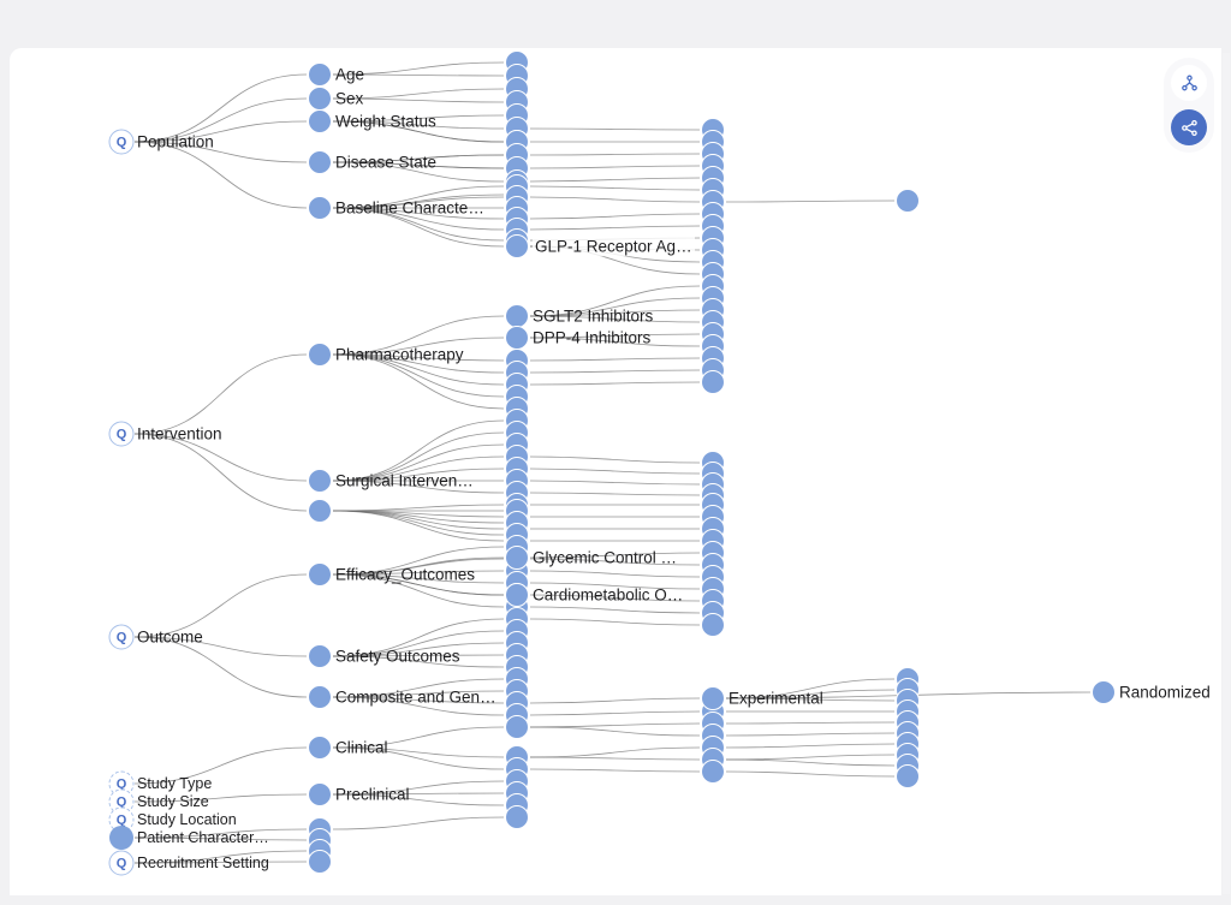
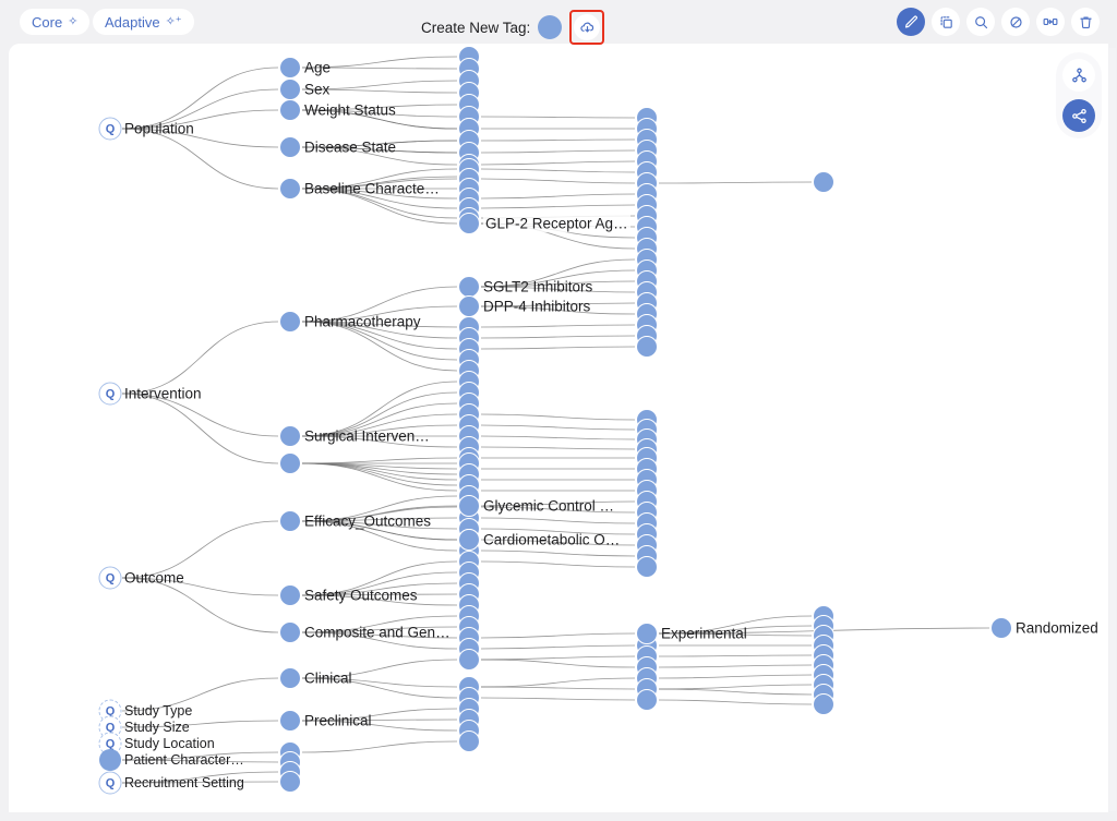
+ Core
+ ✧
+ Adaptive
+ ✧⁺
+ Create New Tag:
  Age
  Sex
  Weight Status
  Disease State
  Baseline Characte…
- GLP-1 Receptor Ag…
+ GLP-2 Receptor Ag…
  SGLT2 Inhibitors
  DPP-4 Inhibitors
  Pharmacotherapy
  Surgical Interven…
  Efficacy_Outcomes
  Glycemic Control …
  Cardiometabolic O…
  Safety Outcomes
  Composite and Gen…
  Clinical
  Preclinical
  Experimental
  Randomized
  Q
  Population
  Q
  Intervention
  Q
  Outcome
  Q
  Study Type
  Q
  Study Size
  Q
  Study Location
  Patient Character…
  Q
  Recruitment Setting
